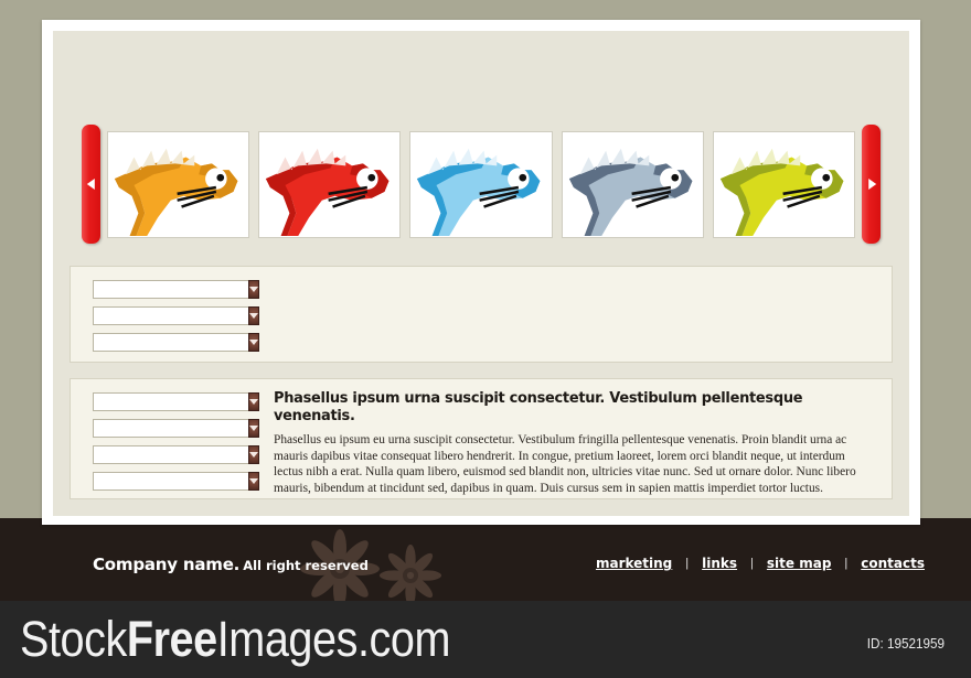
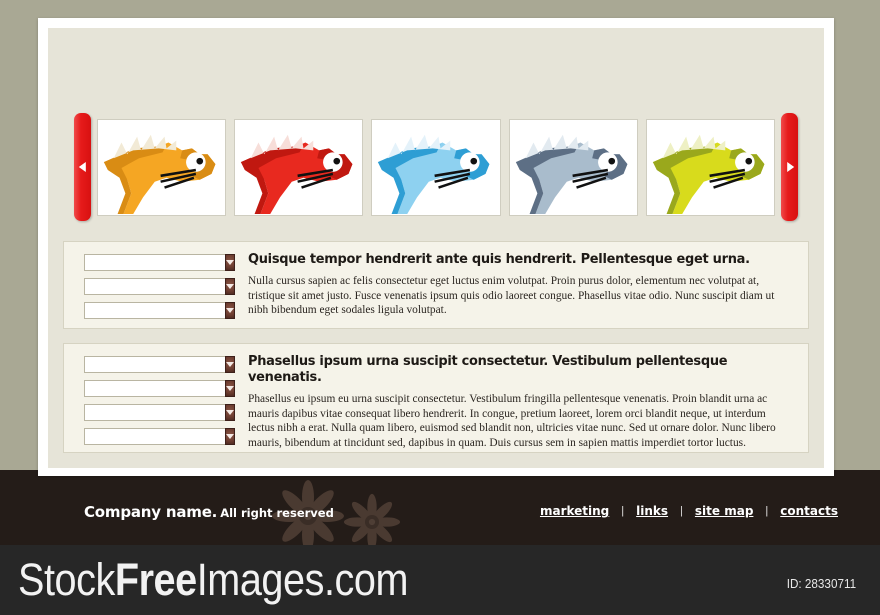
+ Quisque tempor hendrerit ante quis hendrerit. Pellentesque eget urna.
+ Nulla cursus sapien ac felis consectetur eget luctus enim volutpat. Proin purus dolor, elementum nec volutpat at, tristique sit amet justo. Fusce venenatis ipsum quis odio laoreet congue. Phasellus vitae odio. Nunc suscipit diam ut nibh bibendum eget sodales ligula volutpat.
  Phasellus ipsum urna suscipit consectetur. Vestibulum pellentesque venenatis.
  Phasellus eu ipsum eu urna suscipit consectetur. Vestibulum fringilla pellentesque venenatis. Proin blandit urna ac mauris dapibus vitae consequat libero hendrerit. In congue, pretium laoreet, lorem orci blandit neque, ut interdum lectus nibh a erat. Nulla quam libero, euismod sed blandit non, ultricies vitae nunc. Sed ut ornare dolor. Nunc libero mauris, bibendum at tincidunt sed, dapibus in quam. Duis cursus sem in sapien mattis imperdiet tortor luctus.
  Company name. All right reserved
  marketing
  |
  links
  |
  site map
  |
  contacts
  StockFreeImages.com
- ID: 19521959
+ ID: 28330711
